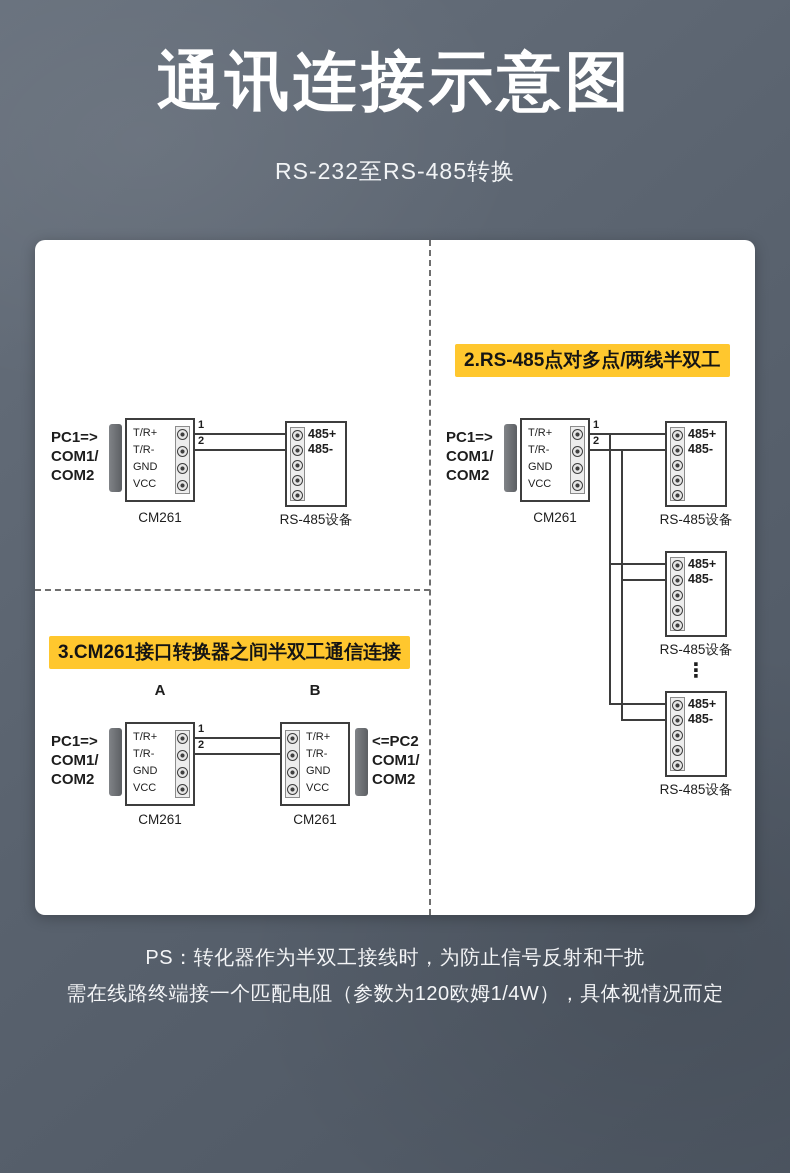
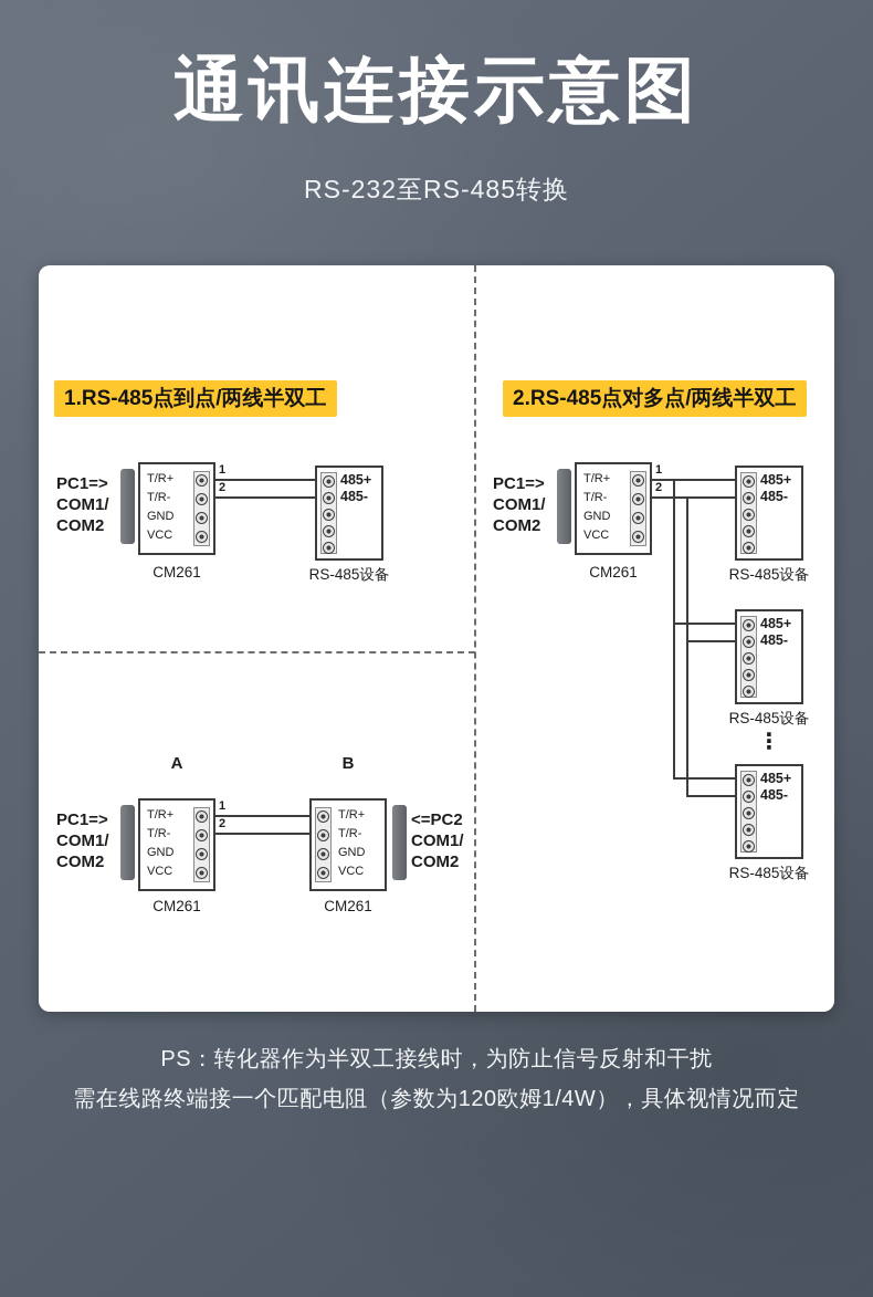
  通讯连接示意图
  RS-232至RS-485转换
+ 1.RS-485点到点/两线半双工
  PC1=>
  COM1/
  COM2
  T/R+
  T/R-
  GND
  VCC
  1
  2
  485+
  485-
  CM261
  RS-485设备
  2.RS-485点对多点/两线半双工
  PC1=>
  COM1/
  COM2
  T/R+
  T/R-
  GND
  VCC
  CM261
  1
  2
  485+
  485-
  RS-485设备
  485+
  485-
  RS-485设备
  ⋮
  485+
  485-
  RS-485设备
- 3.CM261接口转换器之间半双工通信连接
  A
  B
  PC1=>
  COM1/
  COM2
  T/R+
  T/R-
  GND
  VCC
  1
  2
  T/R+
  T/R-
  GND
  VCC
  <=PC2
  COM1/
  COM2
  CM261
  CM261
  PS：转化器作为半双工接线时，为防止信号反射和干扰
  需在线路终端接一个匹配电阻（参数为120欧姆1/4W），具体视情况而定
